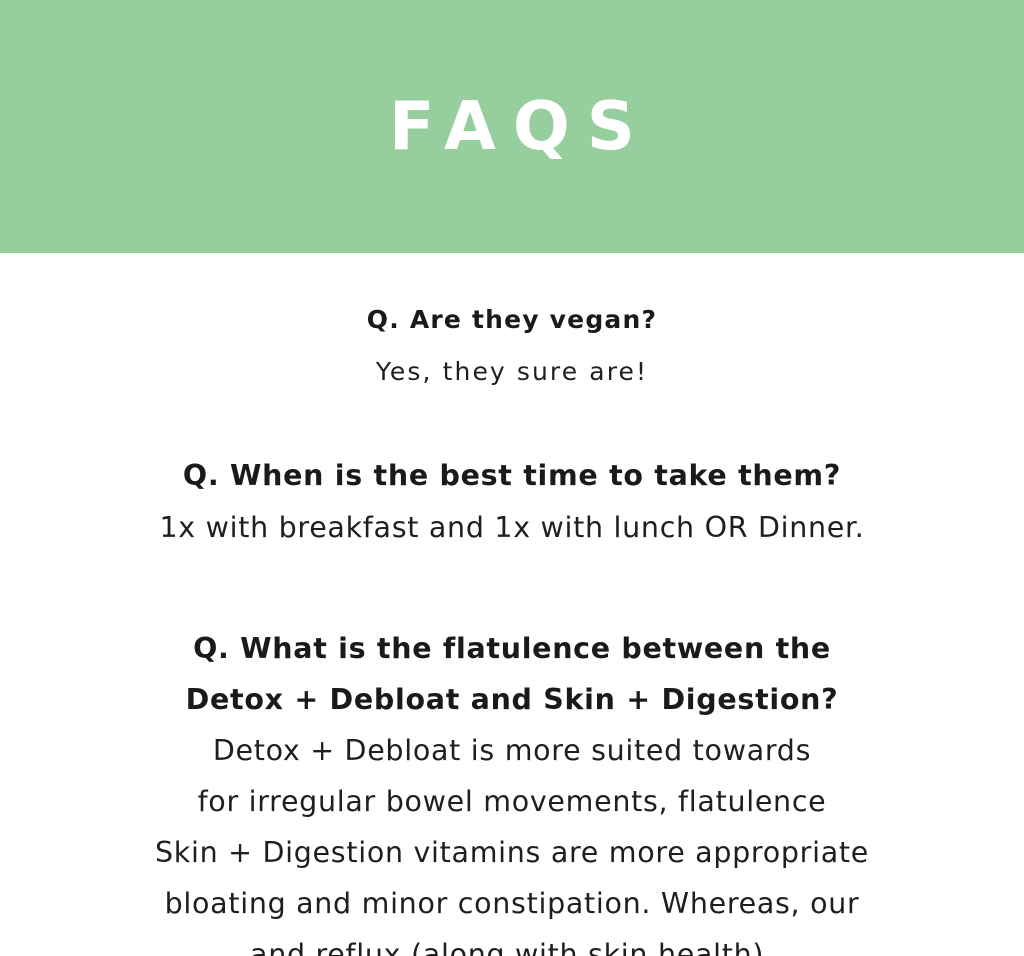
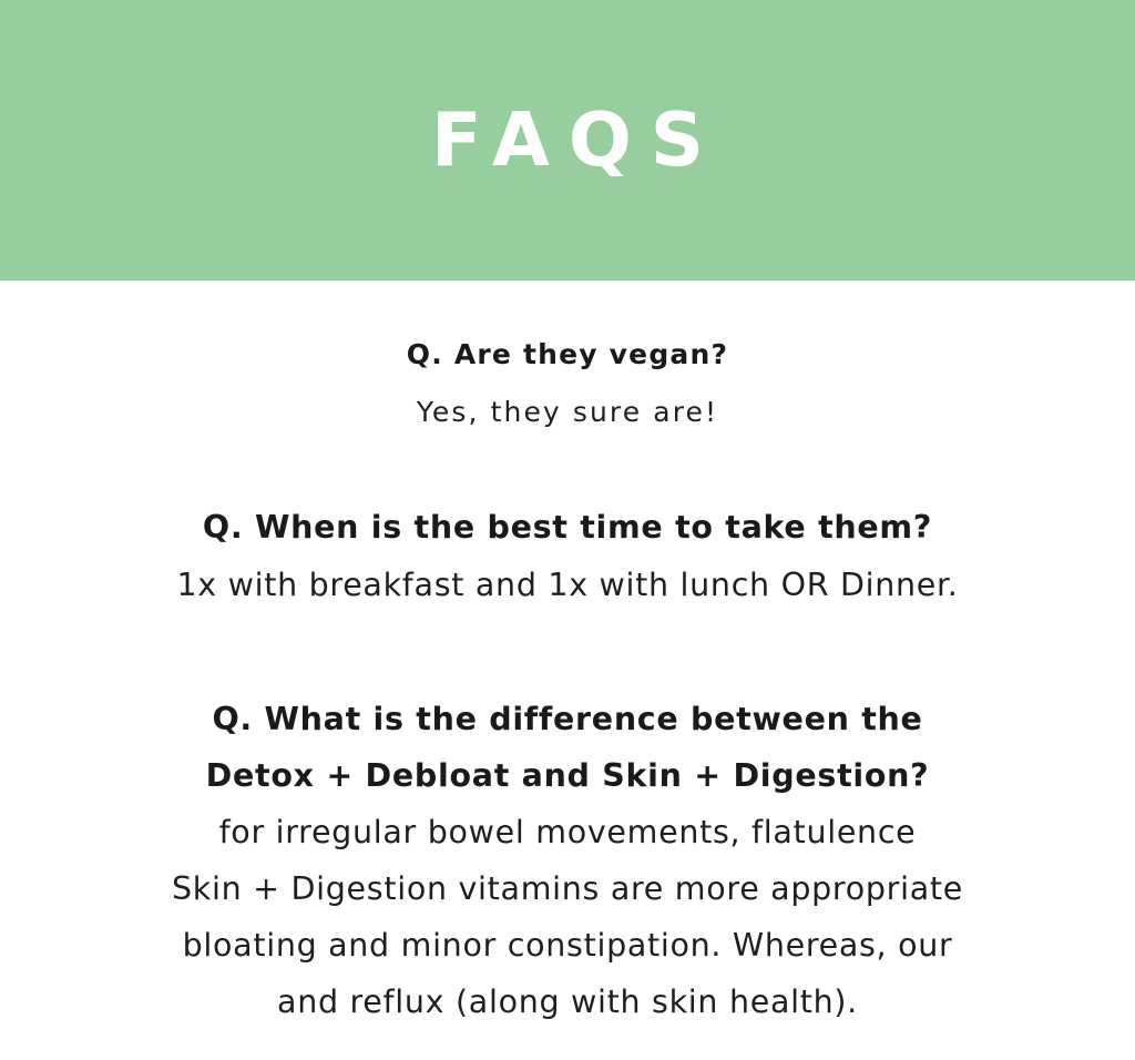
  FAQS
  Q. Are they vegan?
  Yes, they sure are!
  Q. When is the best time to take them?
  1x with breakfast and 1x with lunch OR Dinner.
- Q. What is the flatulence between the
+ Q. What is the difference between the
  Detox + Debloat and Skin + Digestion?
- Detox + Debloat is more suited towards
  for irregular bowel movements, flatulence
  Skin + Digestion vitamins are more appropriate
  bloating and minor constipation. Whereas, our
  and reflux (along with skin health).
